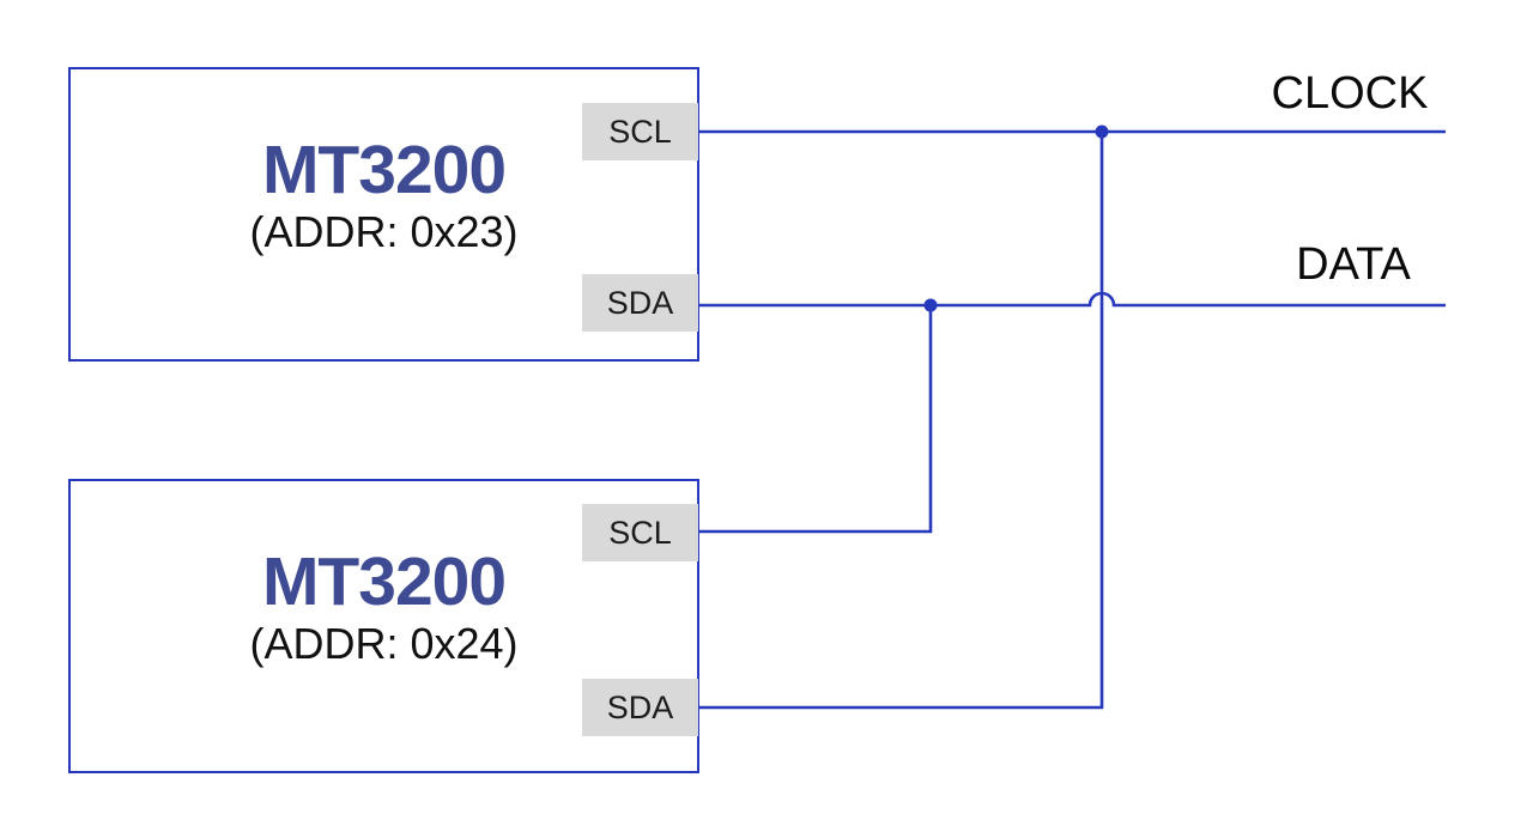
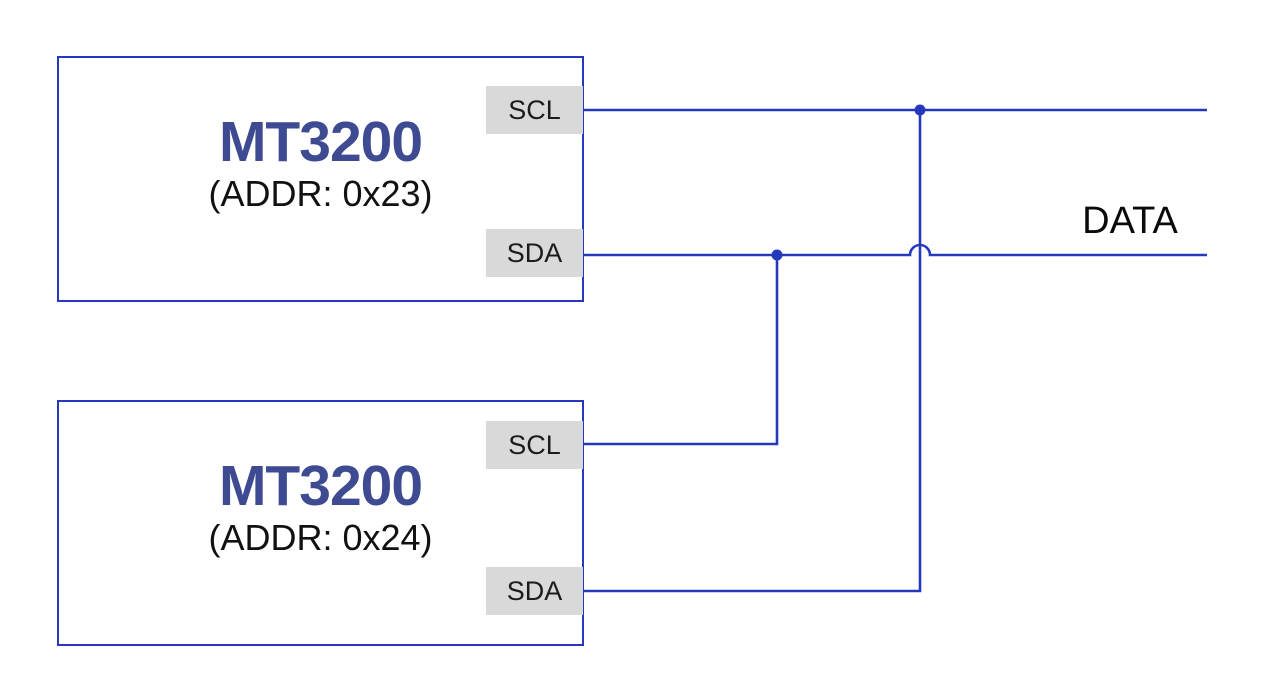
  MT3200
  (ADDR: 0x23)
  MT3200
  (ADDR: 0x24)
  SCL
  SDA
  SCL
  SDA
- CLOCK
  DATA
